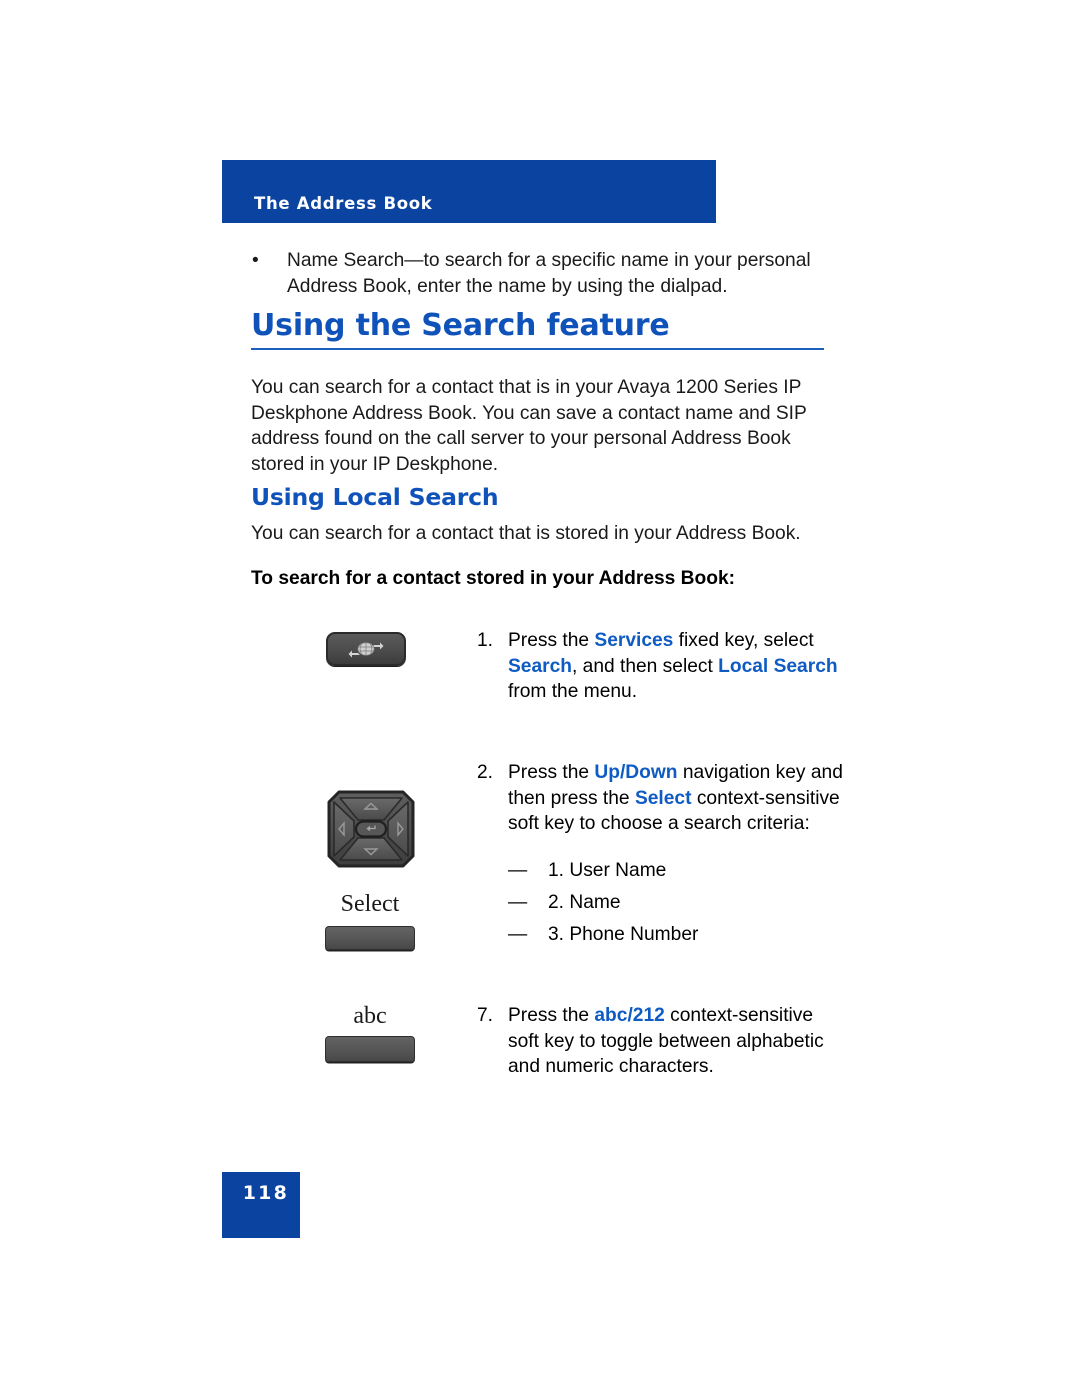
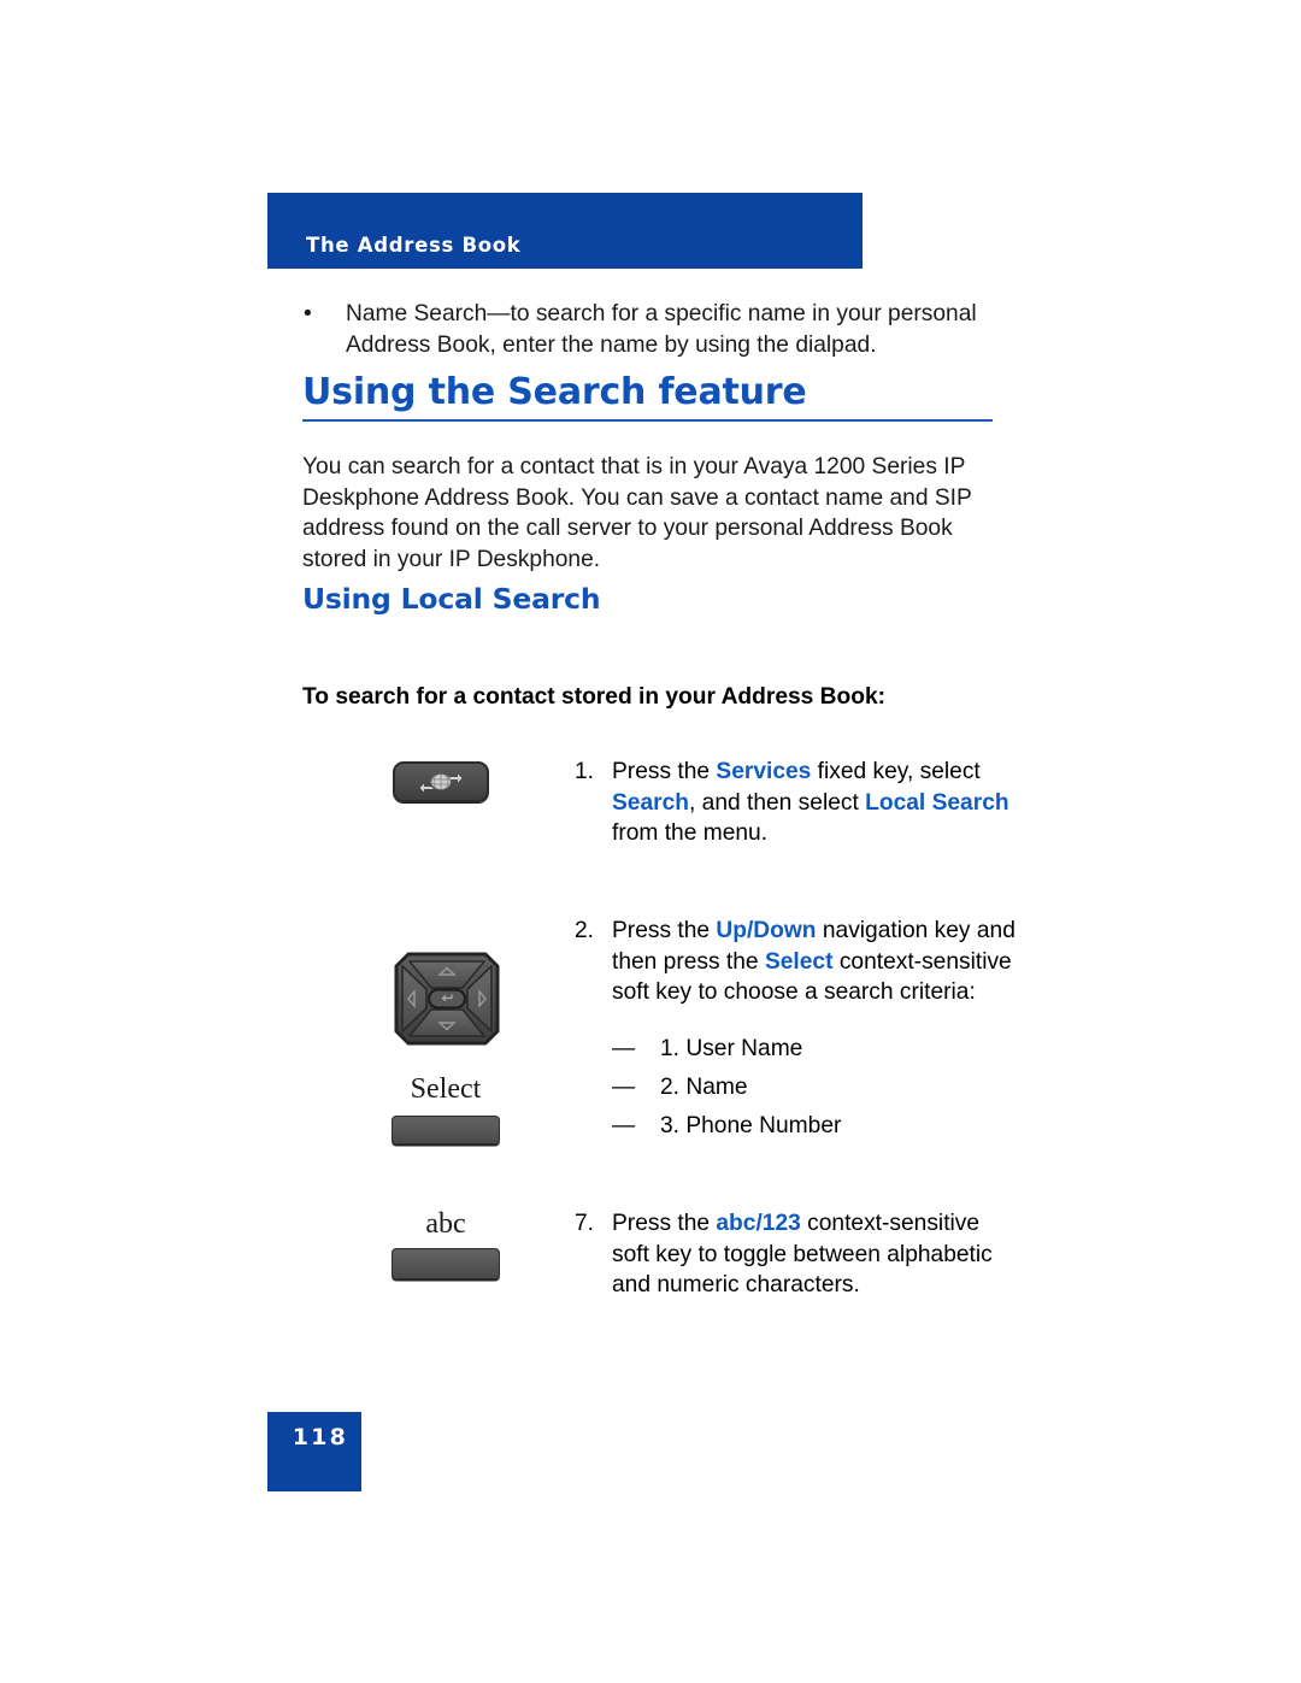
  The Address Book
  •
  Name Search—to search for a specific name in your personal Address Book, enter the name by using the dialpad.
  Using the Search feature
  You can search for a contact that is in your Avaya 1200 Series IP Deskphone Address Book. You can save a contact name and SIP address found on the call server to your personal Address Book stored in your IP Deskphone.
  Using Local Search
- You can search for a contact that is stored in your Address Book.
  To search for a contact stored in your Address Book:
  1.
  Press the Services fixed key, select Search, and then select Local Search from the menu.
  2.
  Press the Up/Down navigation key and then press the Select context-sensitive soft key to choose a search criteria:
  —
  1. User Name
  —
  2. Name
  —
  3. Phone Number
  Select
  7.
- Press the abc/212 context-sensitive soft key to toggle between alphabetic and numeric characters.
+ Press the abc/123 context-sensitive soft key to toggle between alphabetic and numeric characters.
  abc
  118
